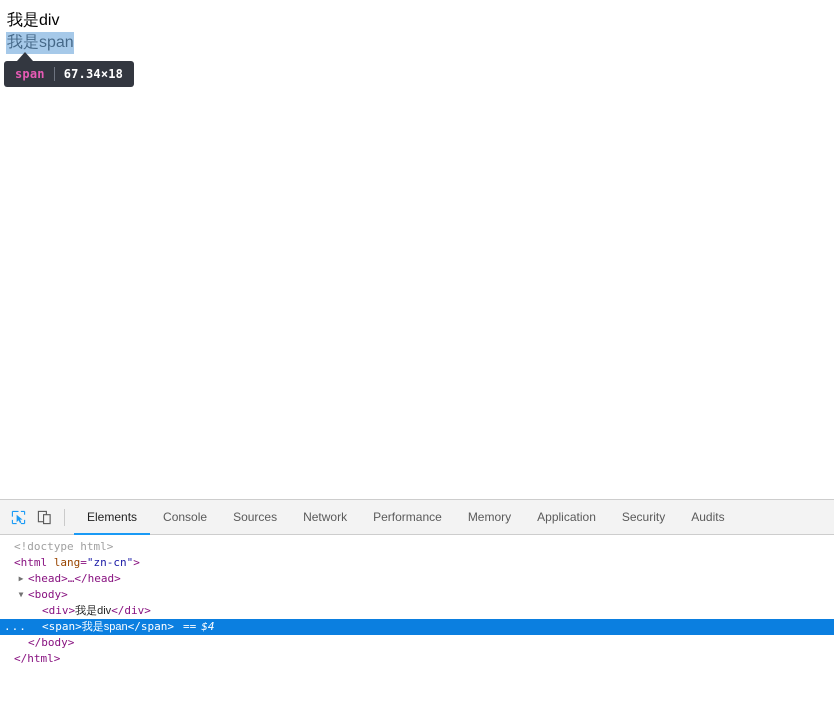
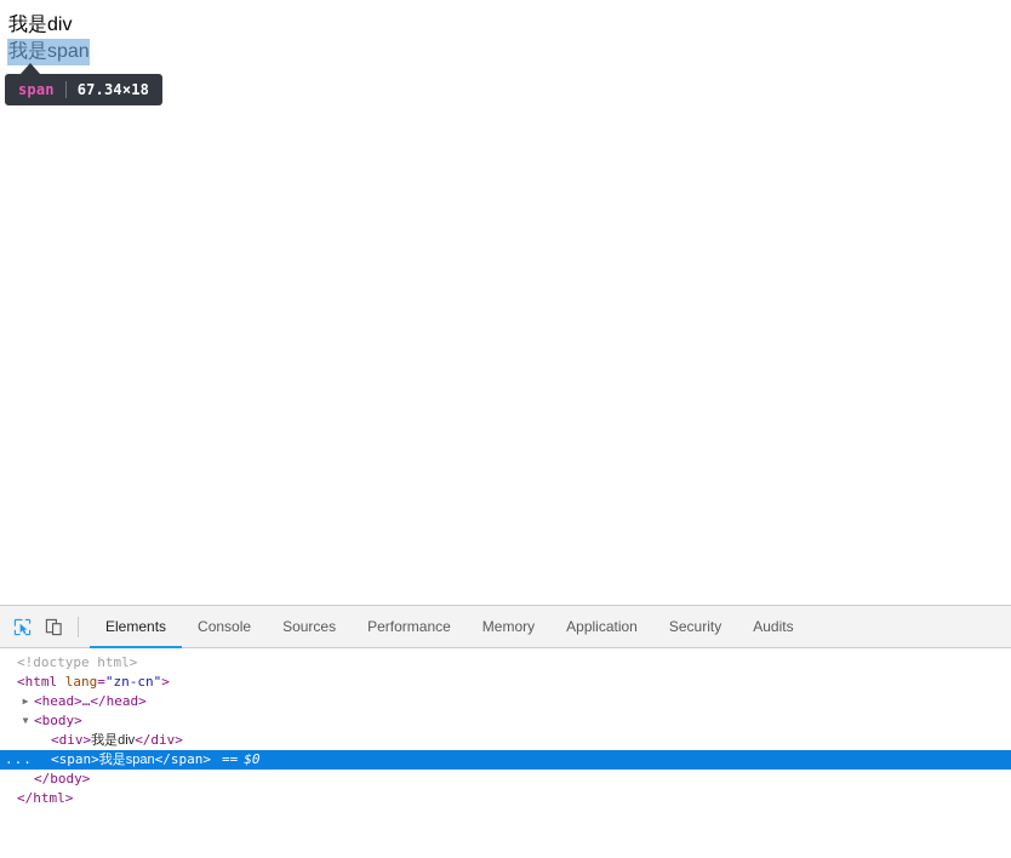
  我是div
  我是span
  span
  67.34×18
  Elements
  Console
  Sources
- Network
  Performance
  Memory
  Application
  Security
  Audits
  <!doctype html>
  <
  html
  lang
  =
  "zn-cn"
  >
  ▶
  <head>…</head>
  ▼
  <body>
  <div>
  我是div
  </div>
  ...
  <span>
  我是span
  </span>
  ==
- $4
+ $0
  </body>
  </html>
